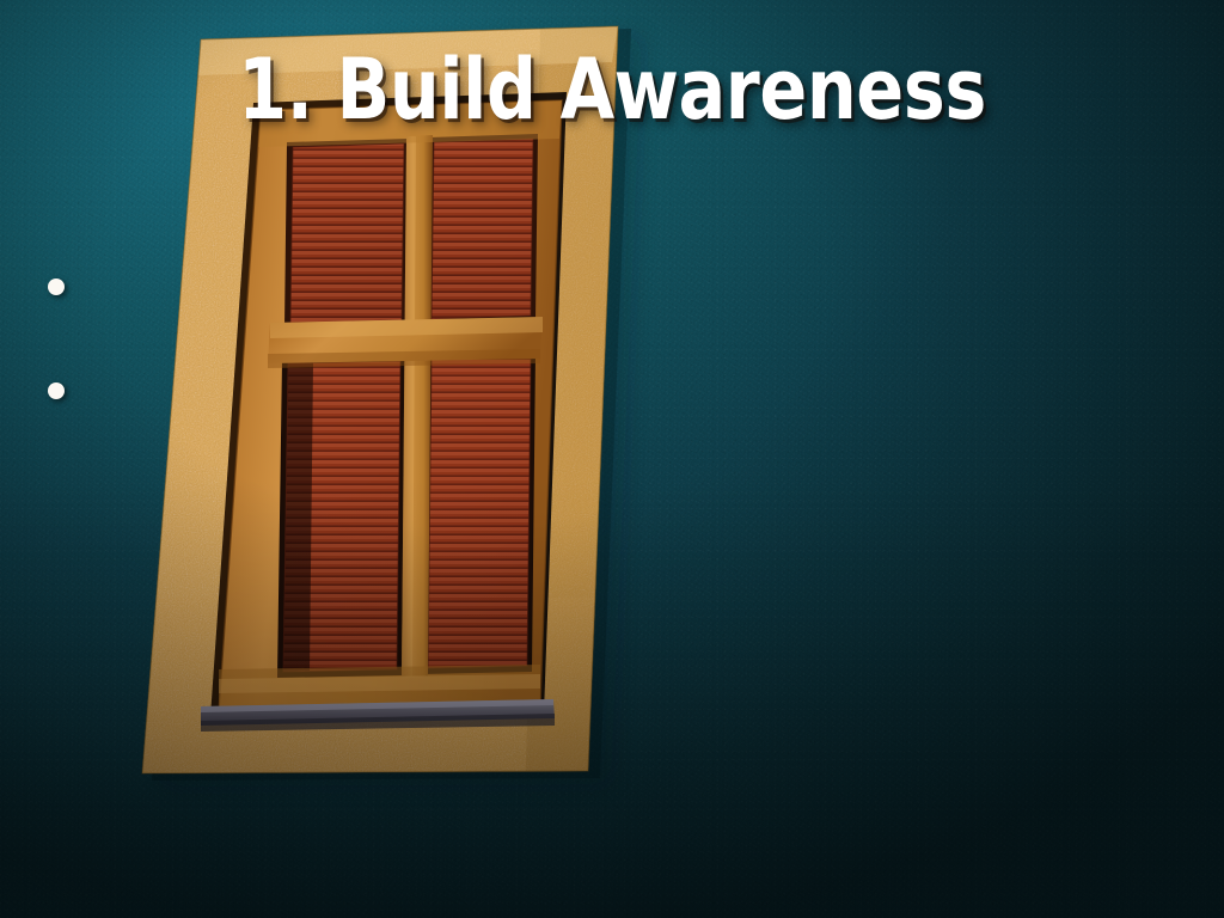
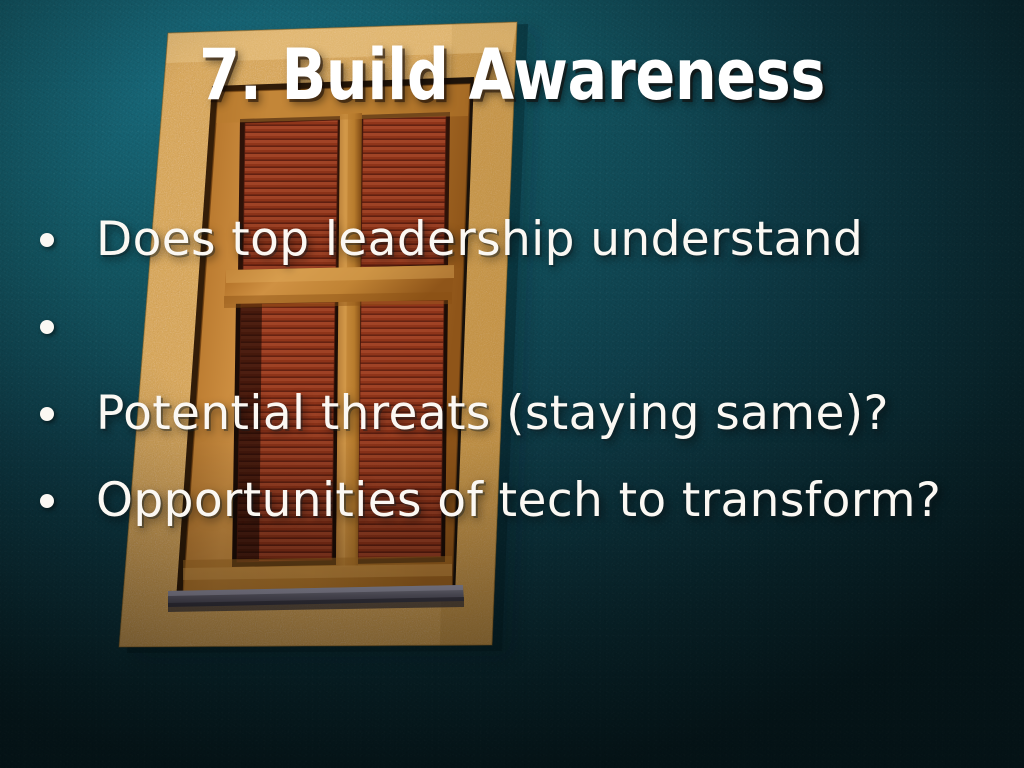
- 1. Build Awareness
+ 7. Build Awareness
+ Does top leadership understand
+ Potential threats (staying same)?
+ Opportunities of tech to transform?
